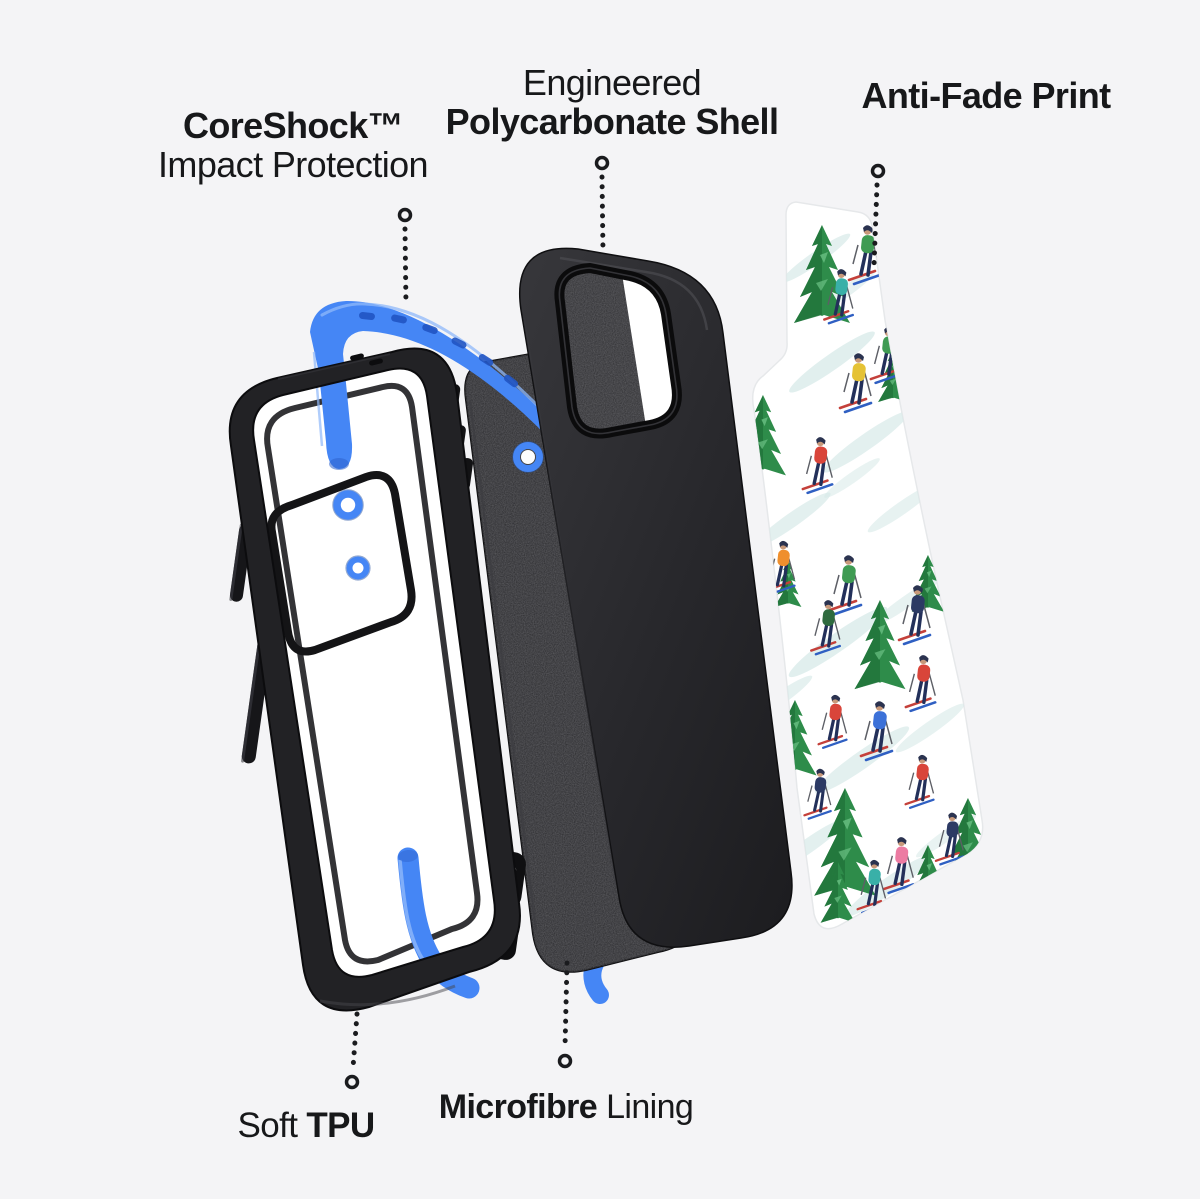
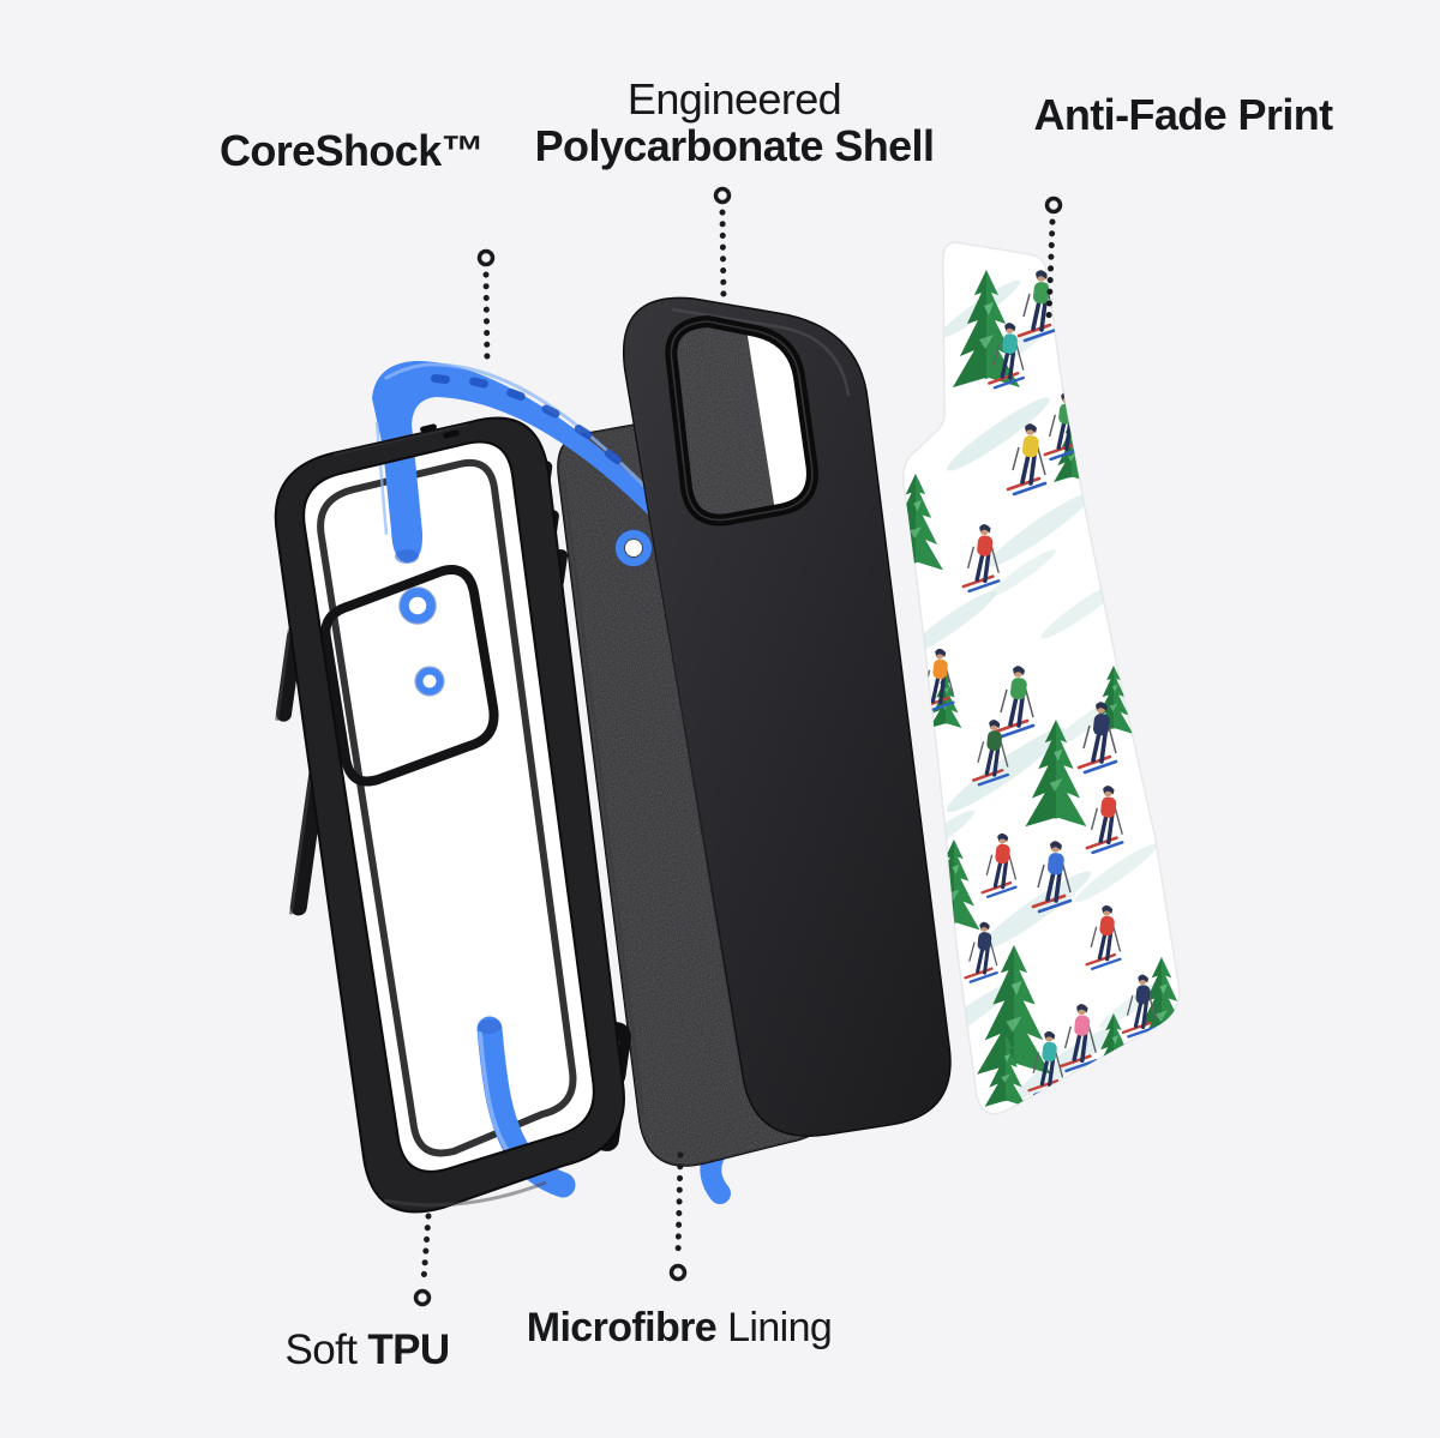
  CoreShock™
- Impact Protection
  Engineered
  Polycarbonate Shell
  Anti-Fade Print
  Soft TPU
  Microfibre Lining
